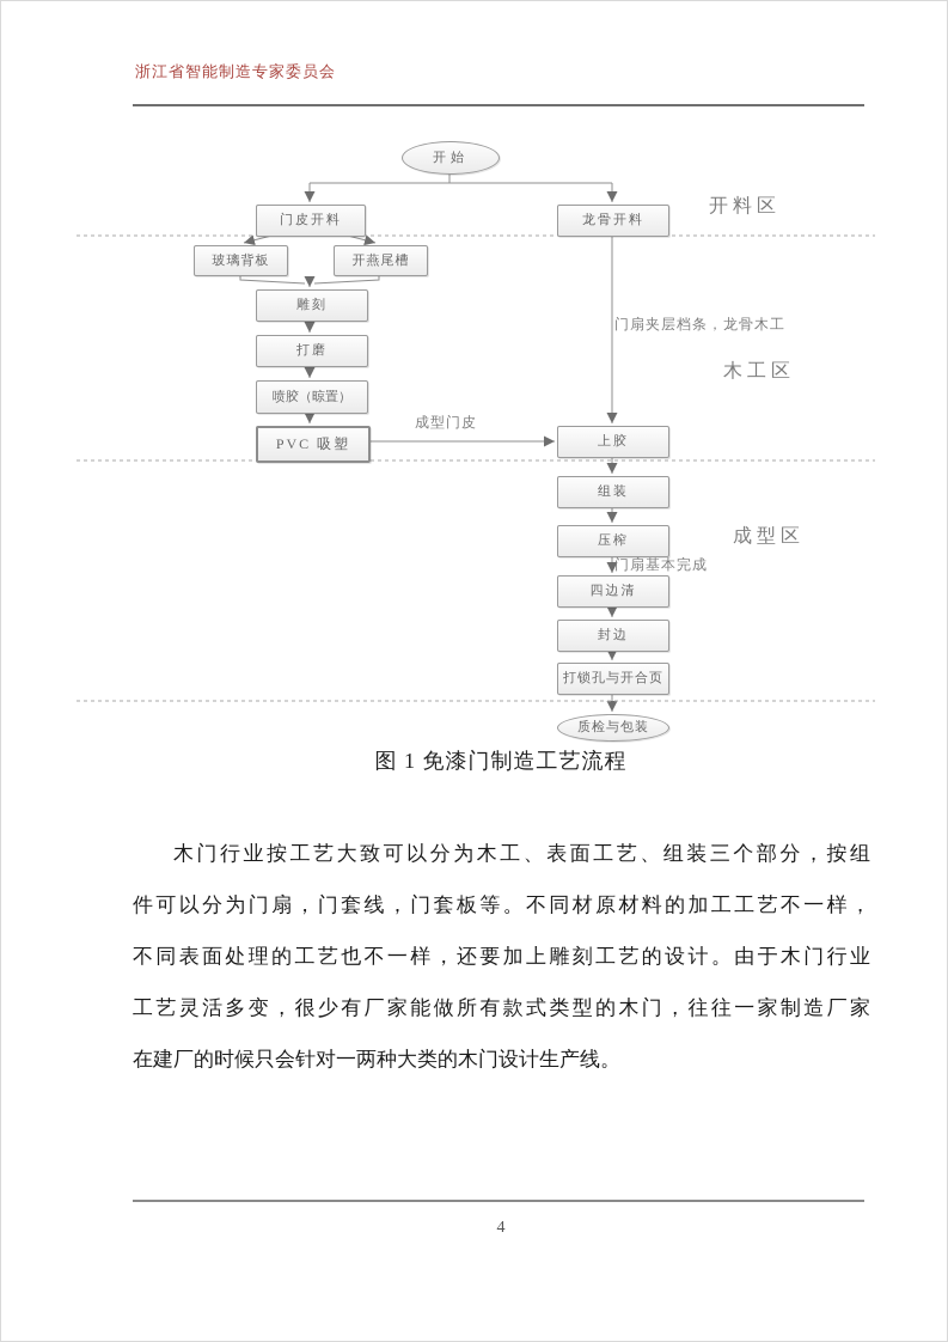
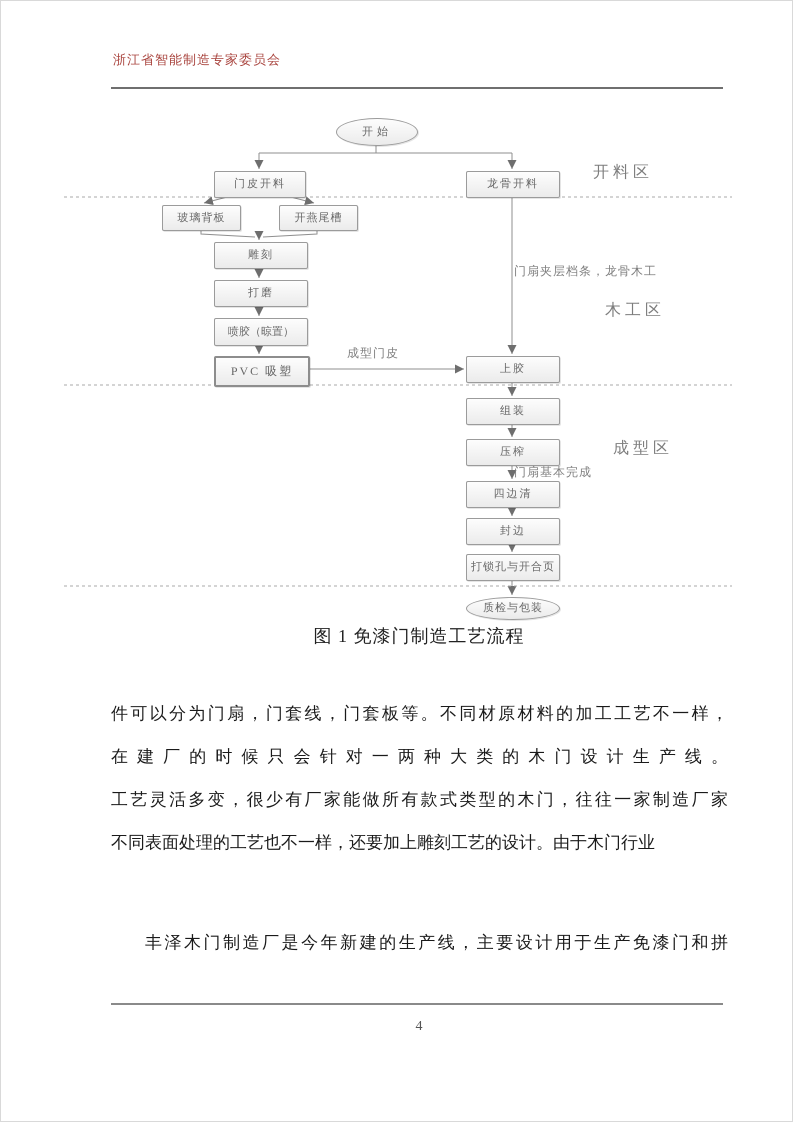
  浙江省智能制造专家委员会
  开始
  门皮开料
  龙骨开料
  玻璃背板
  开燕尾槽
  雕刻
  打磨
  喷胶（晾置）
  PVC 吸塑
  上胶
  组装
  压榨
  四边清
  封边
  打锁孔与开合页
  质检与包装
  开料区
  木工区
  成型区
  门扇夹层档条，龙骨木工
  成型门皮
  门扇基本完成
  图 1 免漆门制造工艺流程
- 木门行业按工艺大致可以分为木工、表面工艺、组装三个部分，按组
  件可以分为门扇，门套线，门套板等。不同材原材料的加工工艺不一样，
- 不同表面处理的工艺也不一样，还要加上雕刻工艺的设计。由于木门行业
+ 在建厂的时候只会针对一两种大类的木门设计生产线。
  工艺灵活多变，很少有厂家能做所有款式类型的木门，往往一家制造厂家
- 在建厂的时候只会针对一两种大类的木门设计生产线。
+ 不同表面处理的工艺也不一样，还要加上雕刻工艺的设计。由于木门行业
+ 丰泽木门制造厂是今年新建的生产线，主要设计用于生产免漆门和拼
  4
